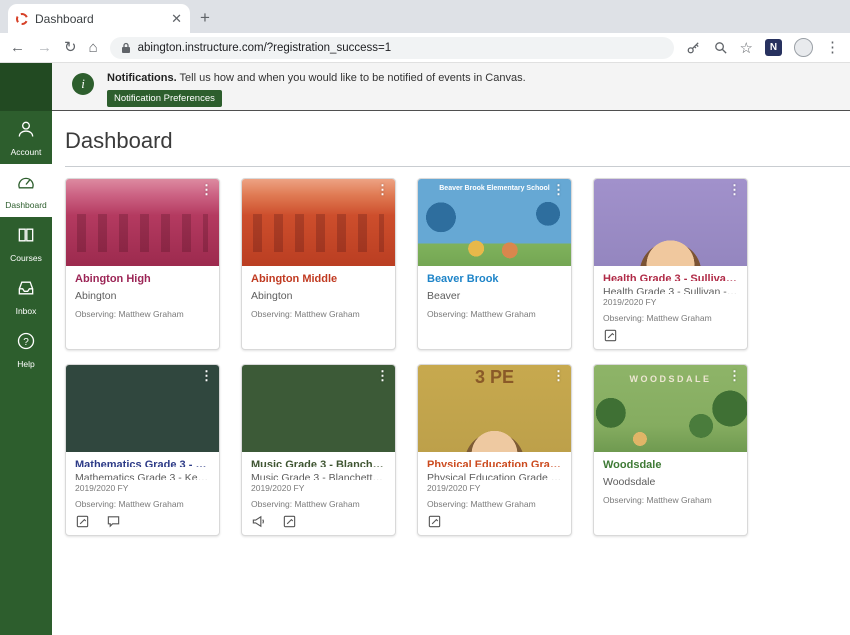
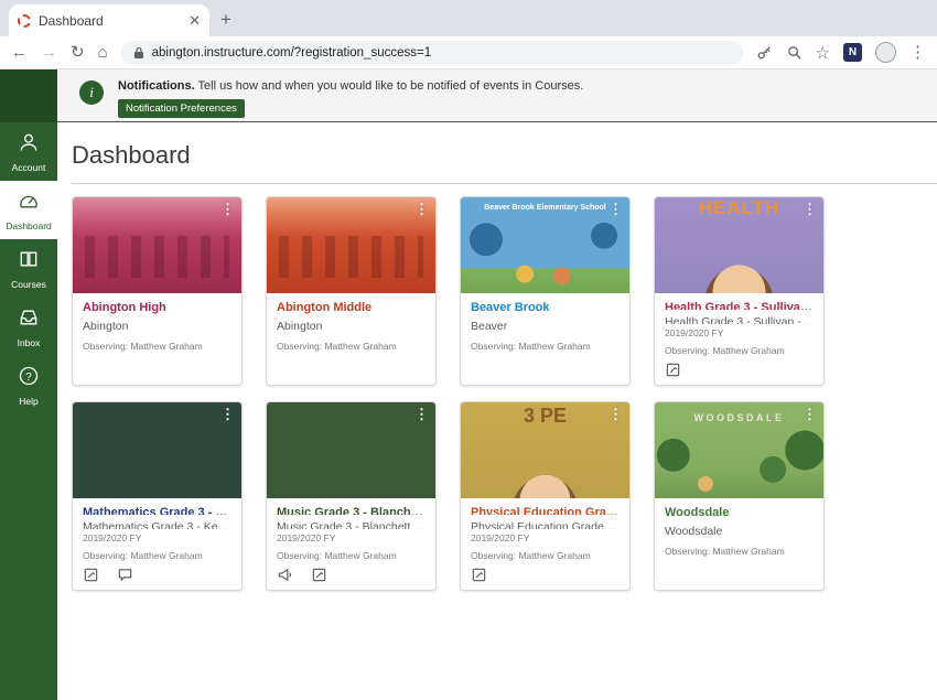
  Dashboard
  ✕
  +
  ←
  →
  ↻
  ⌂
  abington.instructure.com/?registration_success=1
  ☆
  N
  ⋮
  Account
  Dashboard
  Courses
  Inbox
  ?
  Help
  i
- Notifications. Tell us how and when you would like to be notified of events in Canvas.
+ Notifications. Tell us how and when you would like to be notified of events in Courses.
  Notification Preferences
  Dashboard
  ⋮
  Abington High
  Abington
  Observing: Matthew Graham
  ⋮
  Abington Middle
  Abington
  Observing: Matthew Graham
  ⋮
  Beaver Brook
  Beaver
  Observing: Matthew Graham
+ HEALTH
  ⋮
  Health Grade 3 - Sullivan -
  Health Grade 3 - Sullivan - -F
  2019/2020 FY
  Observing: Matthew Graham
  ⋮
  Mathematics Grade 3 - Ke
  Mathematics Grade 3 - Kelly
  2019/2020 FY
  Observing: Matthew Graham
  ⋮
  Music Grade 3 - Blanchett
  Music Grade 3 - Blanchette -
  2019/2020 FY
  Observing: Matthew Graham
  3 PE
  ⋮
  2019/2020 FY
  Observing: Matthew Graham
  WOODSDALE
  ⋮
  Woodsdale
  Woodsdale
  Observing: Matthew Graham
